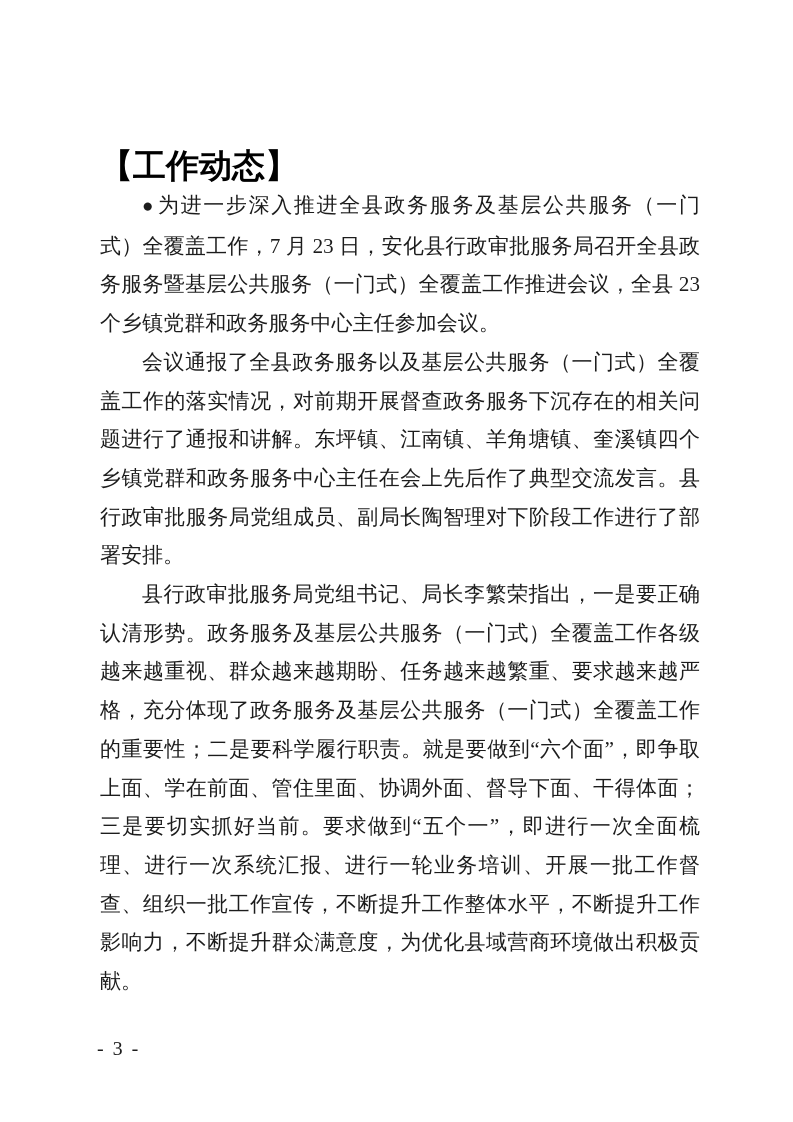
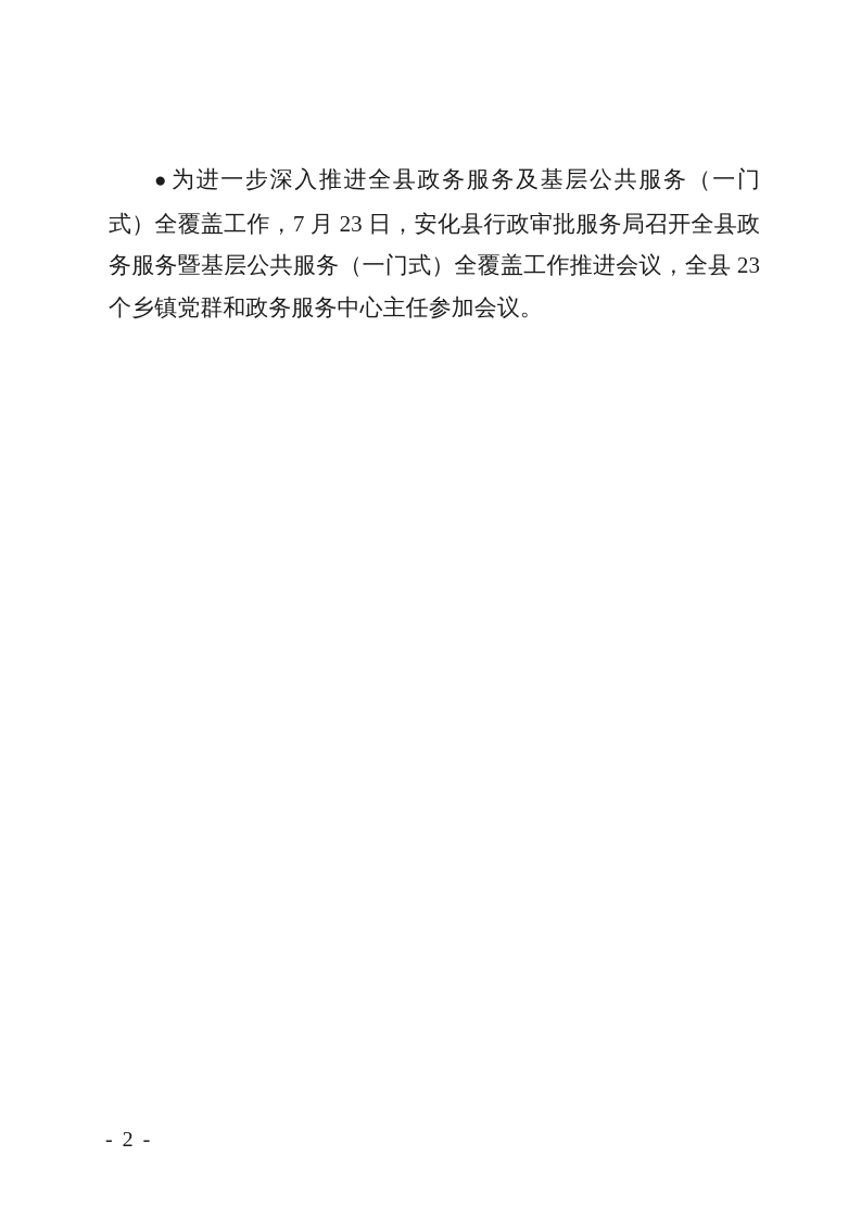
- 【工作动态】
  ● 为进一步深入推进全县政务服务及基层公共服务（一门式）全覆盖工作，7 月 23 日，安化县行政审批服务局召开全县政务服务暨基层公共服务（一门式）全覆盖工作推进会议，全县 23 个乡镇党群和政务服务中心主任参加会议。
- 会议通报了全县政务服务以及基层公共服务（一门式）全覆盖工作的落实情况，对前期开展督查政务服务下沉存在的相关问题进行了通报和讲解。东坪镇、江南镇、羊角塘镇、奎溪镇四个乡镇党群和政务服务中心主任在会上先后作了典型交流发言。县行政审批服务局党组成员、副局长陶智理对下阶段工作进行了部署安排。
- 县行政审批服务局党组书记、局长李繁荣指出，一是要正确认清形势。政务服务及基层公共服务（一门式）全覆盖工作各级越来越重视、群众越来越期盼、任务越来越繁重、要求越来越严格，充分体现了政务服务及基层公共服务（一门式）全覆盖工作的重要性；二是要科学履行职责。就是要做到“六个面”，即争取上面、学在前面、管住里面、协调外面、督导下面、干得体面；三是要切实抓好当前。要求做到“五个一”，即进行一次全面梳理、进行一次系统汇报、进行一轮业务培训、开展一批工作督查、组织一批工作宣传，不断提升工作整体水平，不断提升工作影响力，不断提升群众满意度，为优化县域营商环境做出积极贡献。
- - 3 -
+ - 2 -
